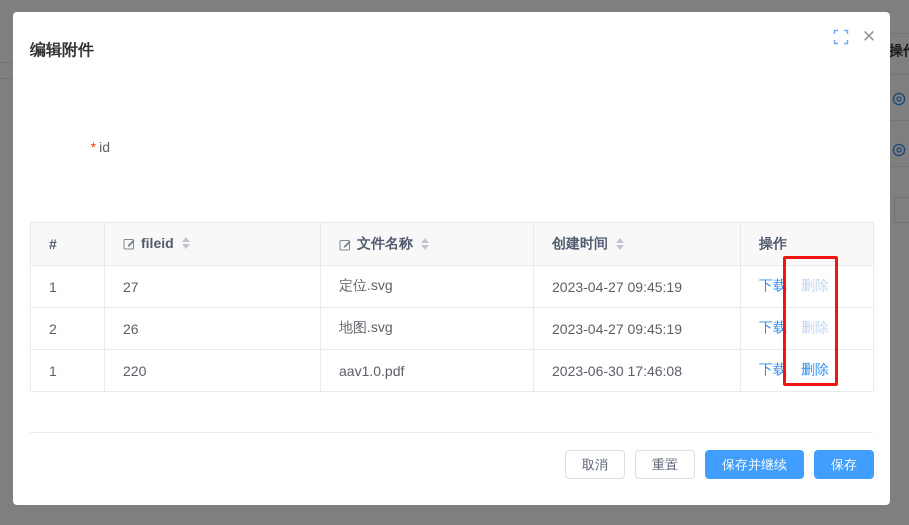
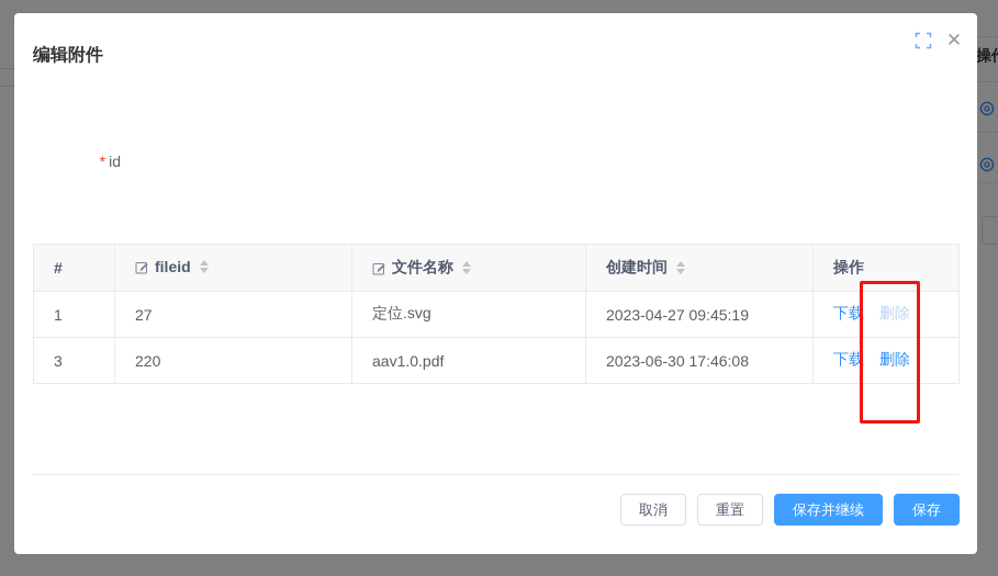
  编辑附件
  ✕
  * id
  #	fileid	文件名称	创建时间	操作
  1	27	定位.svg	2023-04-27 09:45:19	下载 删除
- 2	26	地图.svg	2023-04-27 09:45:19	下载 删除
- 1	220	aav1.0.pdf	2023-06-30 17:46:08	下载 删除
+ 3	220	aav1.0.pdf	2023-06-30 17:46:08	下载 删除
  取消
  重置
  保存并继续
  保存
